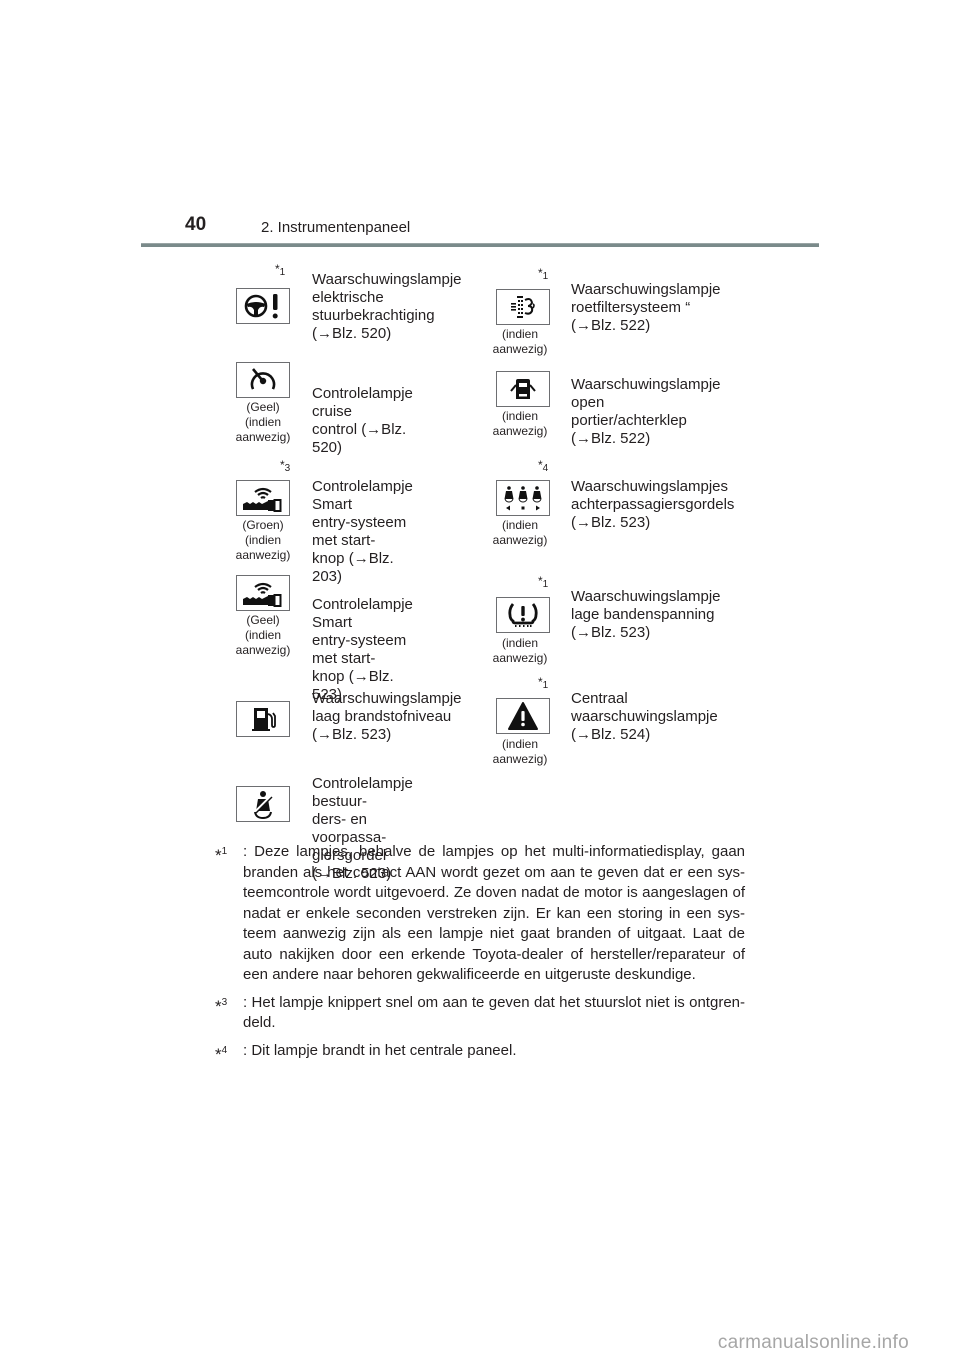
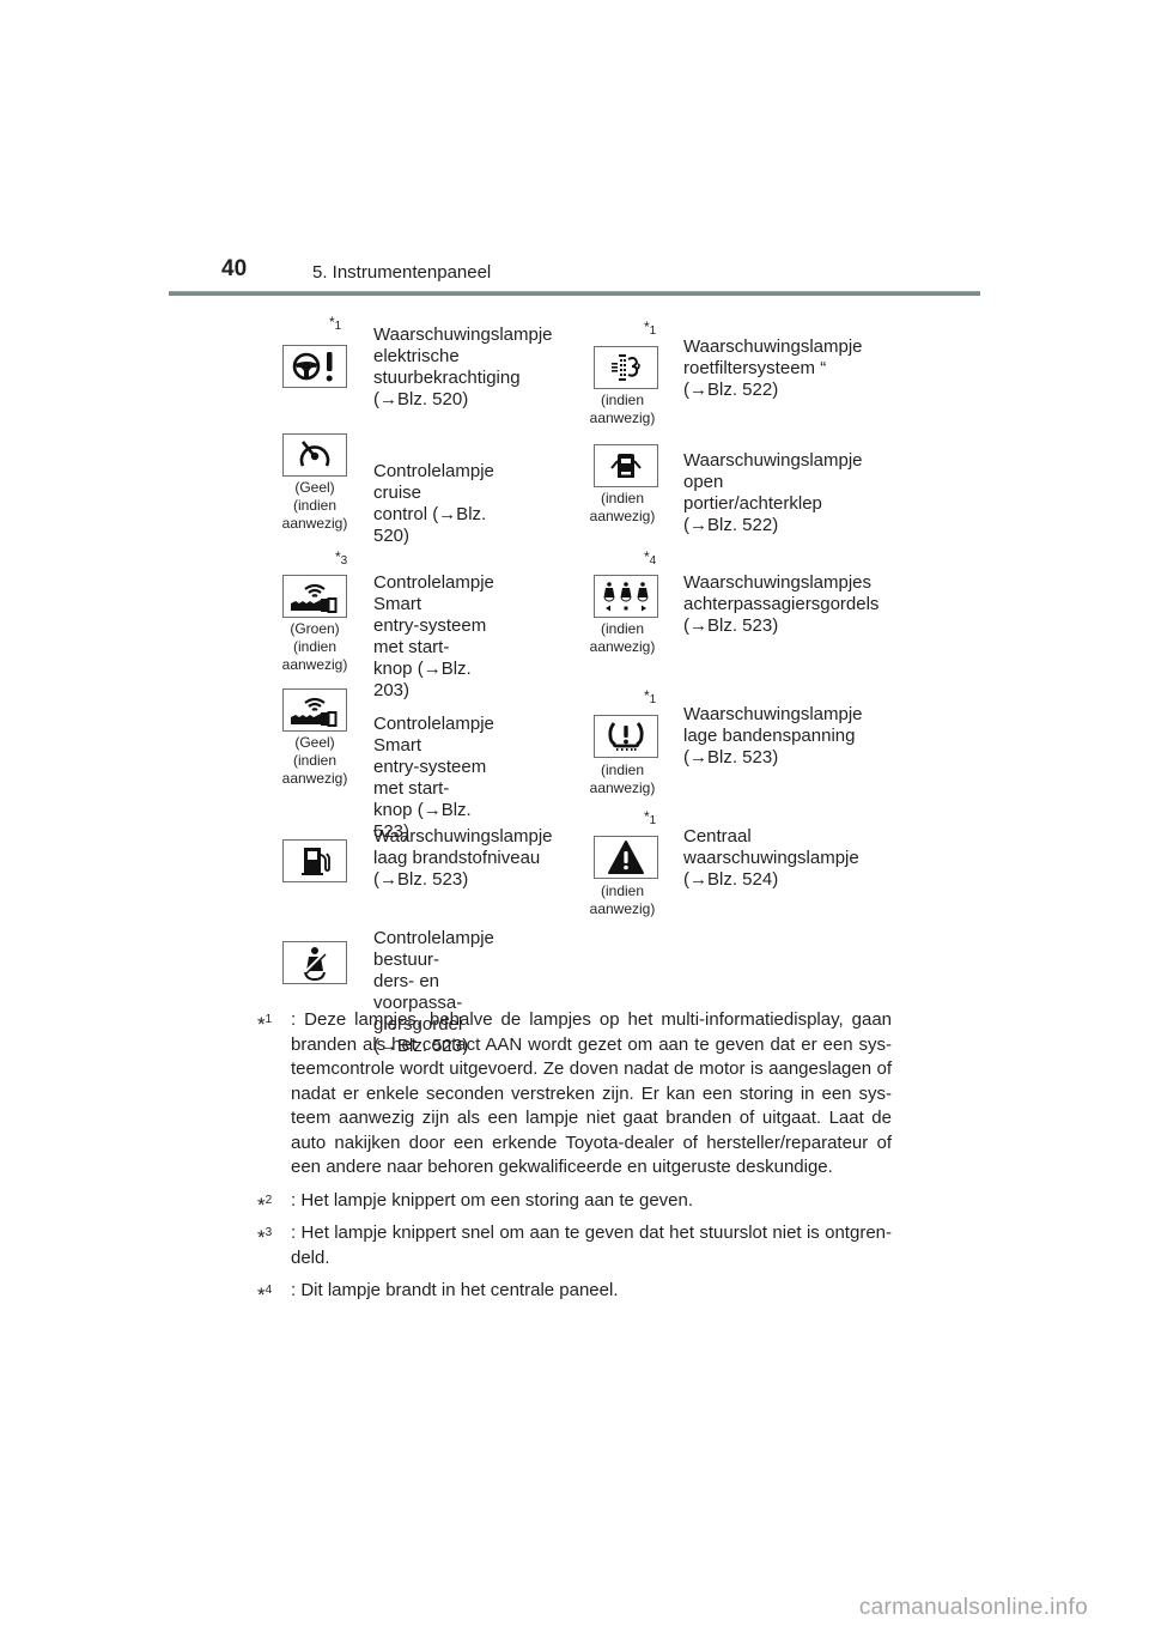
  40
- 2. Instrumentenpaneel
+ 5. Instrumentenpaneel
  *1
  Waarschuwingslampje
  elektrische
  stuurbekrachtiging
  (→Blz. 520)
  (Geel)
  (indien
  aanwezig)
  Controlelampje cruise
  control (→Blz. 520)
  *3
  (Groen)
  (indien
  aanwezig)
  Controlelampje Smart
  entry-systeem met start-
  knop (→Blz. 203)
  (Geel)
  (indien
  aanwezig)
  Controlelampje Smart
  entry-systeem met start-
  knop (→Blz. 523)
  Waarschuwingslampje
  laag brandstofniveau
  (→Blz. 523)
  Controlelampje bestuur-
  ders- en voorpassa-
  giersgordel (→Blz. 523)
  *1
  (indien
  aanwezig)
  Waarschuwingslampje
  roetfiltersysteem “
  (→Blz. 522)
  (indien
  aanwezig)
  Waarschuwingslampje
  open portier/achterklep
  (→Blz. 522)
  *4
  (indien
  aanwezig)
  Waarschuwingslampjes
  achterpassagiersgordels
  (→Blz. 523)
  *1
  (indien
  aanwezig)
  Waarschuwingslampje
  lage bandenspanning
  (→Blz. 523)
  *1
  (indien
  aanwezig)
  Centraal
  waarschuwingslampje
  (→Blz. 524)
  *1
  : Deze lampjes, behalve de lampjes op het multi-informatiedisplay, gaan branden als het contact AAN wordt gezet om aan te geven dat er een sys­eemcontrole wordt uitgevoerd. Ze doven nadat de motor is aangeslagen of nadat er enkele seconden verstreken zijn. Er kan een storing in een sys­eem aanwezig zijn als een lampje niet gaat branden of uitgaat. Laat de auto nakijken door een erkende Toyota-dealer of hersteller/reparateur of een andere naar behoren gekwalificeerde en uitgeruste deskundige.
+ *2
+ : Het lampje knippert om een storing aan te geven.
  *3
  : Het lampje knippert snel om aan te geven dat het stuurslot niet is ontgren­eld.
  *4
  : Dit lampje brandt in het centrale paneel.
  carmanualsonline.info
